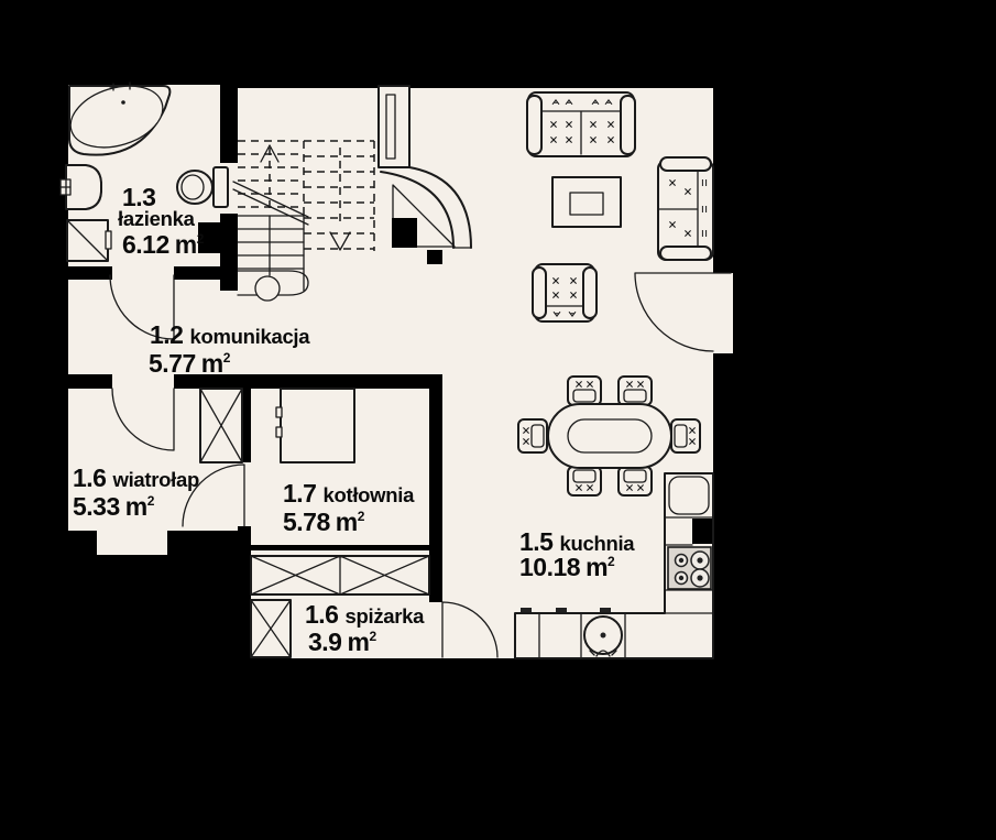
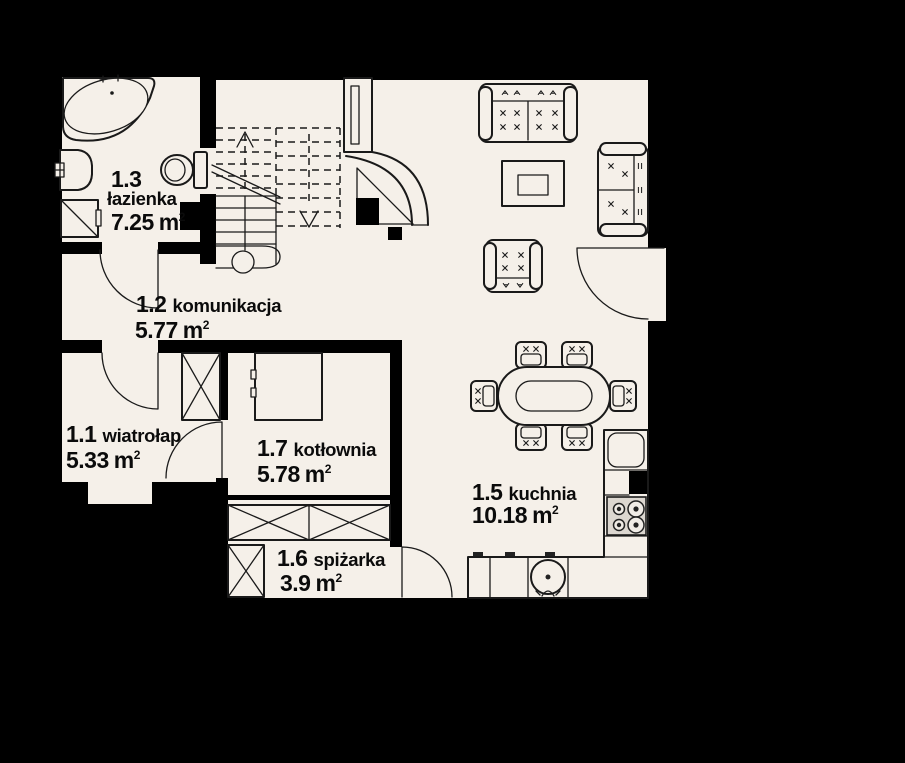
  1.3
  łazienka
- 6.12 m2
+ 7.25 m2
  1.2 komunikacja
  5.77 m2
- 1.6 wiatrołap
+ 1.1 wiatrołap
  5.33 m2
  1.7 kotłownia
  5.78 m2
  1.6 spiżarka
  3.9 m2
  1.5 kuchnia
  10.18 m2
